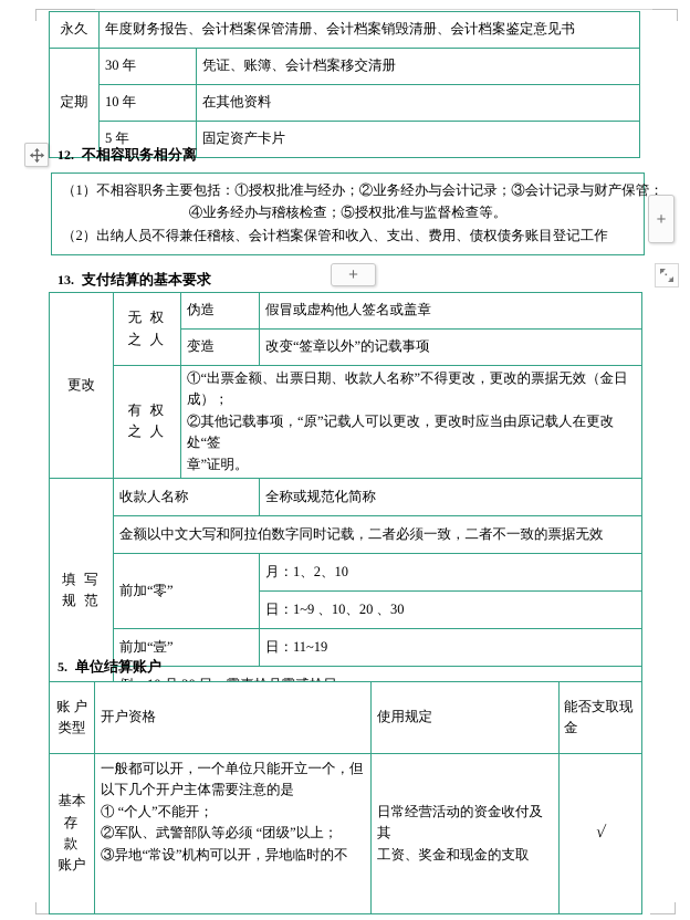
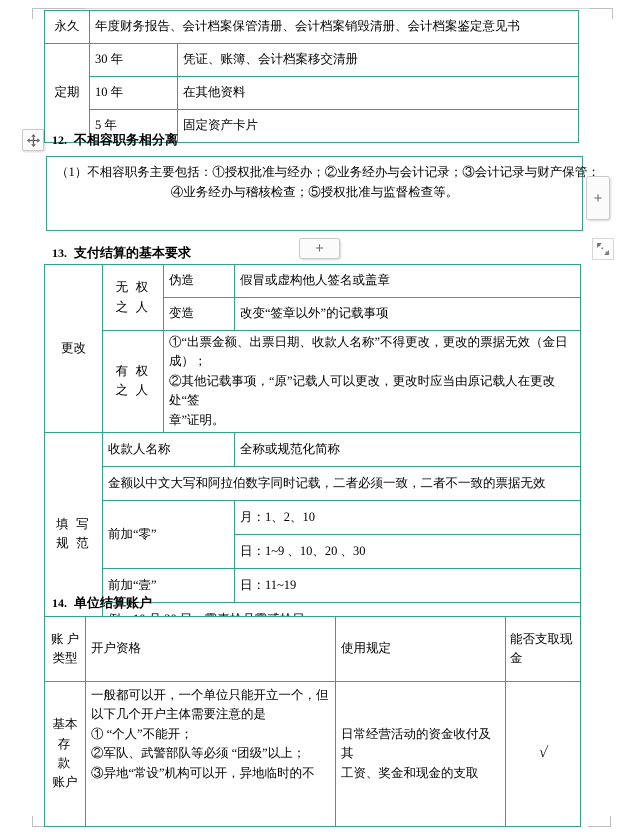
  永久	年度财务报告、会计档案保管清册、会计档案销毁清册、会计档案鉴定意见书
  定期	30 年	凭证、账簿、会计档案移交清册
  10 年	在其他资料
  5 年	固定资产卡片
  12. 不相容职务相分离
  （1）不相容职务主要包括：①授权批准与经办；②业务经办与会计记录；③会计记录与财产保管；
  ④业务经办与稽核检查；⑤授权批准与监督检查等。
- （2）出纳人员不得兼任稽核、会计档案保管和收入、支出、费用、债权债务账目登记工作
  13. 支付结算的基本要求
  更改	无 权 之 人	伪造	假冒或虚构他人签名或盖章
  变造	改变“签章以外”的记载事项
  有 权 之 人	①“出票金额、出票日期、收款人名称”不得更改，更改的票据无效（金日成）； ②其他记载事项，“原”记载人可以更改，更改时应当由原记载人在更改处“签 章”证明。
  填 写 规 范	收款人名称	全称或规范化简称
  金额以中文大写和阿拉伯数字同时记载，二者必须一致，二者不一致的票据无效
  前加“零”	月：1、2、10
  日：1~9 、10、20 、30
  前加“壹”	日：11~19
- 5. 单位结算账户
+ 14. 单位结算账户
  账 户 类型	开户资格	使用规定	能否支取现 金
  +
  +
